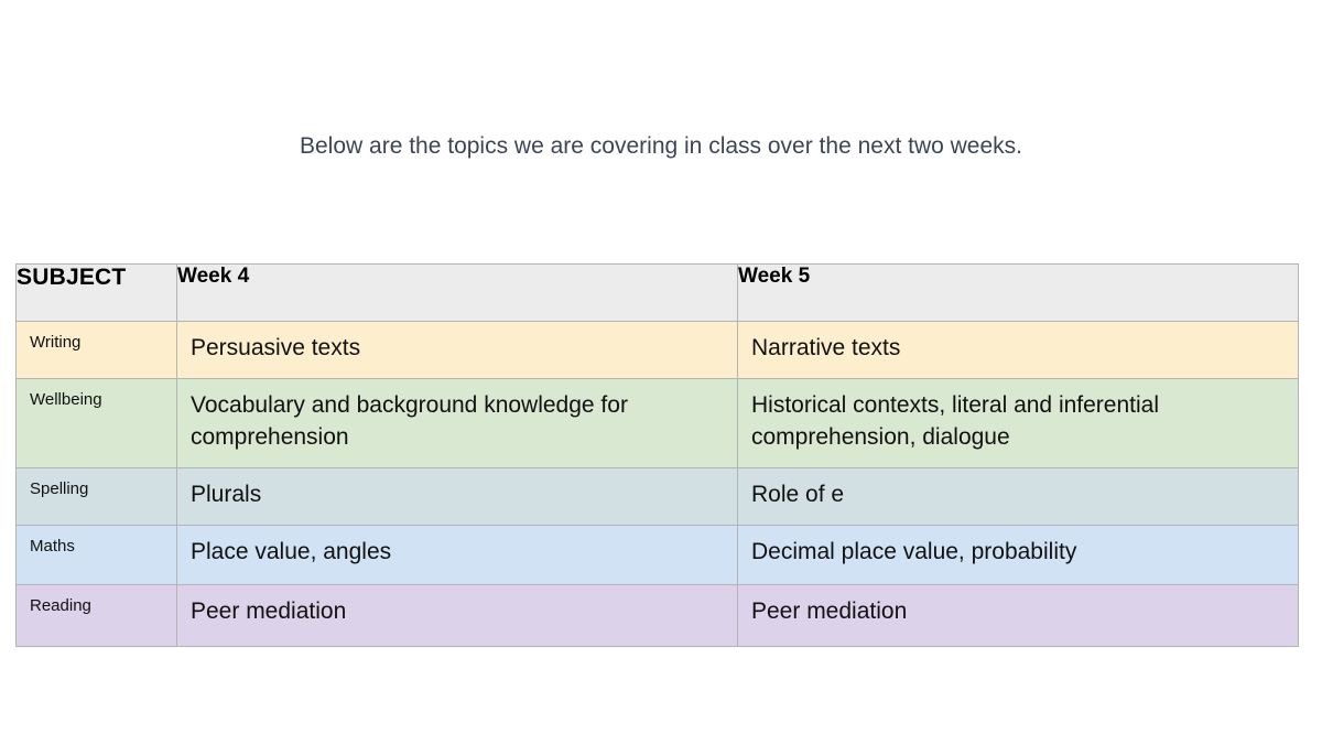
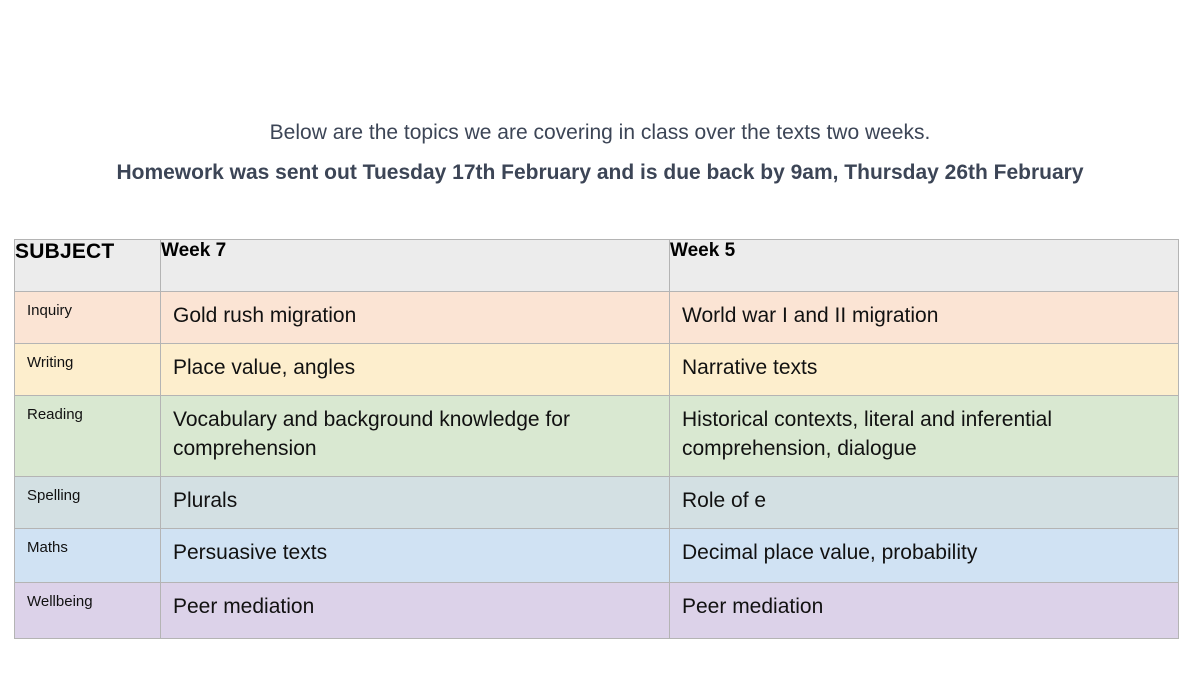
- Below are the topics we are covering in class over the next two weeks.
+ Below are the topics we are covering in class over the texts two weeks.
+ Homework was sent out Tuesday 17th February and is due back by 9am, Thursday 26th February
- SUBJECT	Week 4	Week 5
+ SUBJECT	Week 7	Week 5
+ Inquiry	Gold rush migration	World war I and II migration
- Writing	Persuasive texts	Narrative texts
+ Writing	Place value, angles	Narrative texts
- Wellbeing	Vocabulary and background knowledge for comprehension	Historical contexts, literal and inferential comprehension, dialogue
+ Reading	Vocabulary and background knowledge for comprehension	Historical contexts, literal and inferential comprehension, dialogue
  Spelling	Plurals	Role of e
- Maths	Place value, angles	Decimal place value, probability
+ Maths	Persuasive texts	Decimal place value, probability
- Reading	Peer mediation	Peer mediation
+ Wellbeing	Peer mediation	Peer mediation
